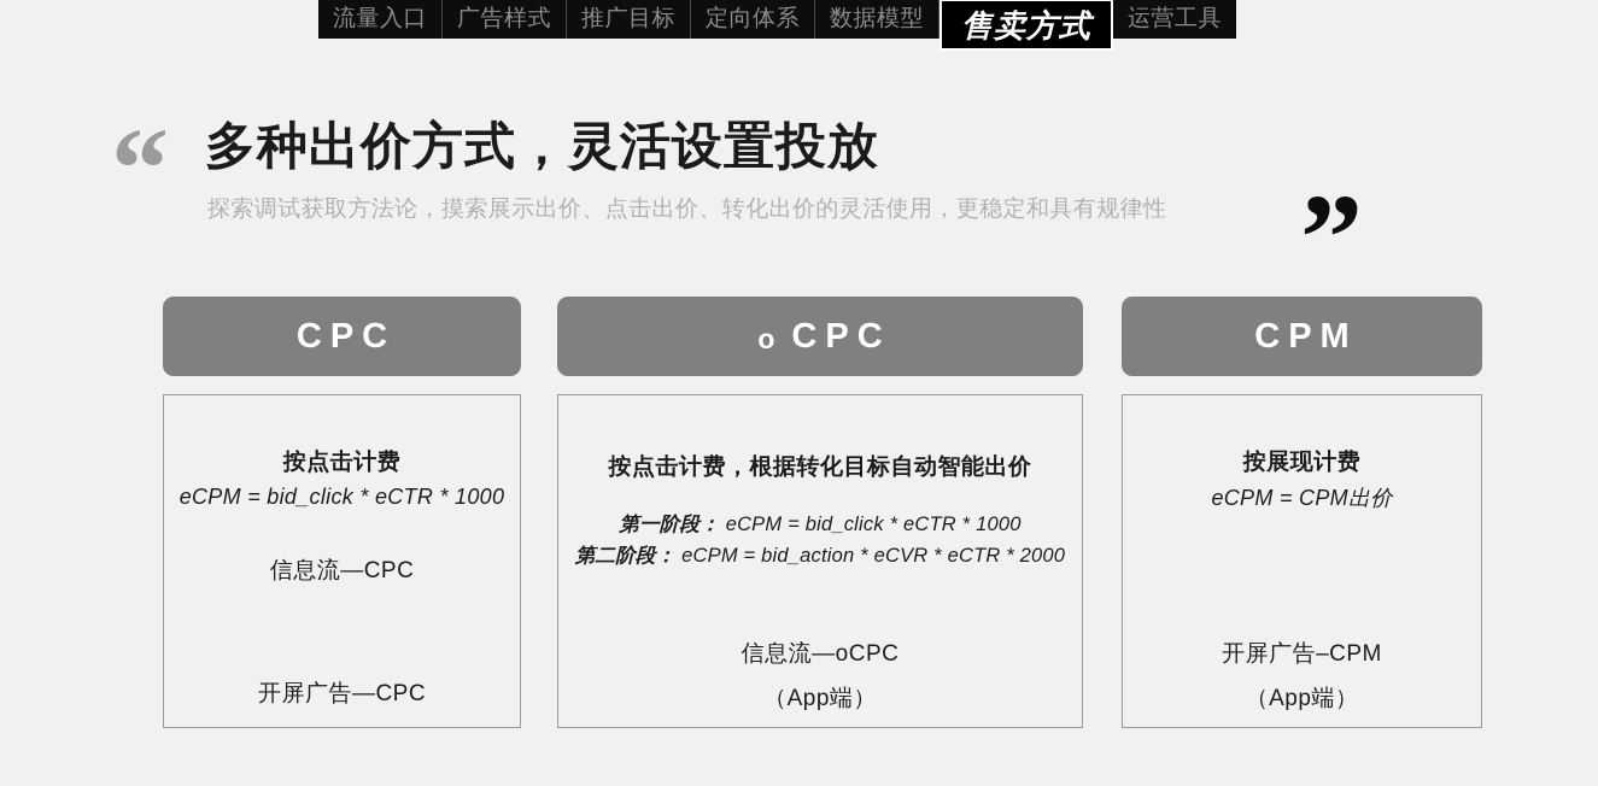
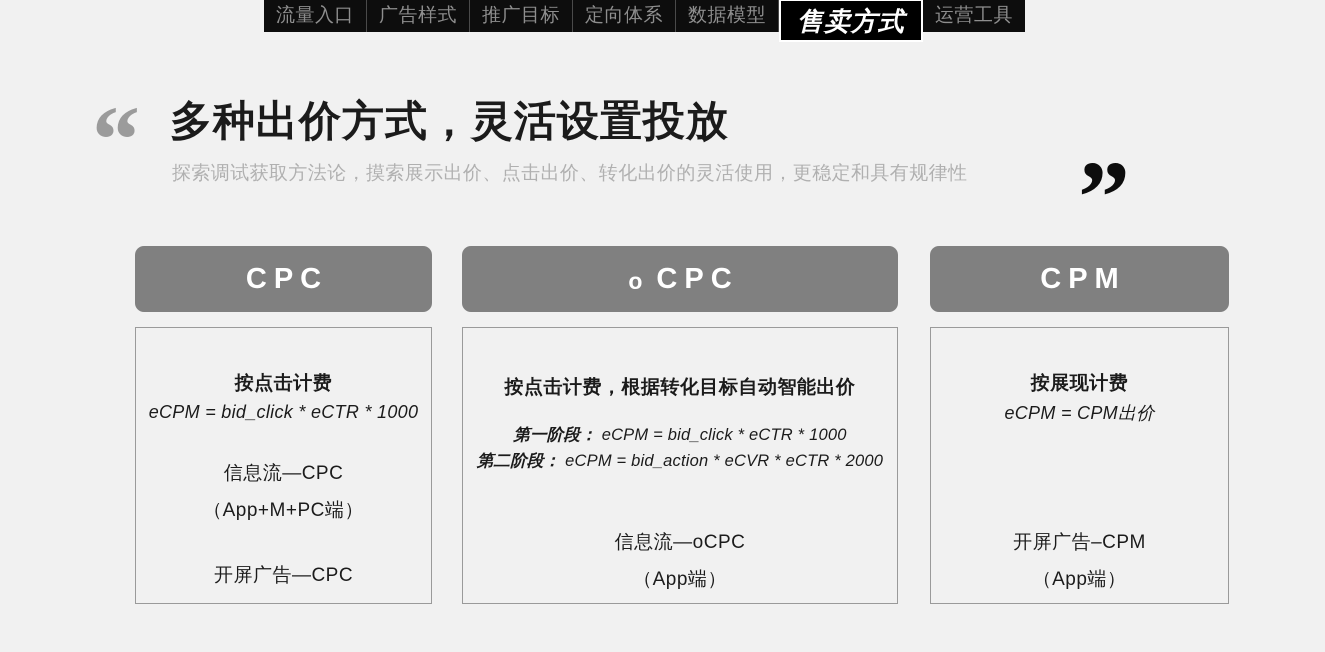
  流量入口
  广告样式
  推广目标
  定向体系
  数据模型
  售卖方式
  运营工具
  “
  多种出价方式，灵活设置投放
  探索调试获取方法论，摸索展示出价、点击出价、转化出价的灵活使用，更稳定和具有规律性
  ”
  CPC
  按点击计费
  eCPM = bid_click * eCTR * 1000
  信息流—CPC
+ （App+M+PC端）
  开屏广告—CPC
  o
  CPC
  按点击计费，根据转化目标自动智能出价
  第一阶段： eCPM = bid_click * eCTR * 1000
  第二阶段： eCPM = bid_action * eCVR * eCTR * 2000
  信息流—oCPC
  （App端）
  CPM
  按展现计费
  eCPM = CPM出价
  开屏广告–CPM
  （App端）
